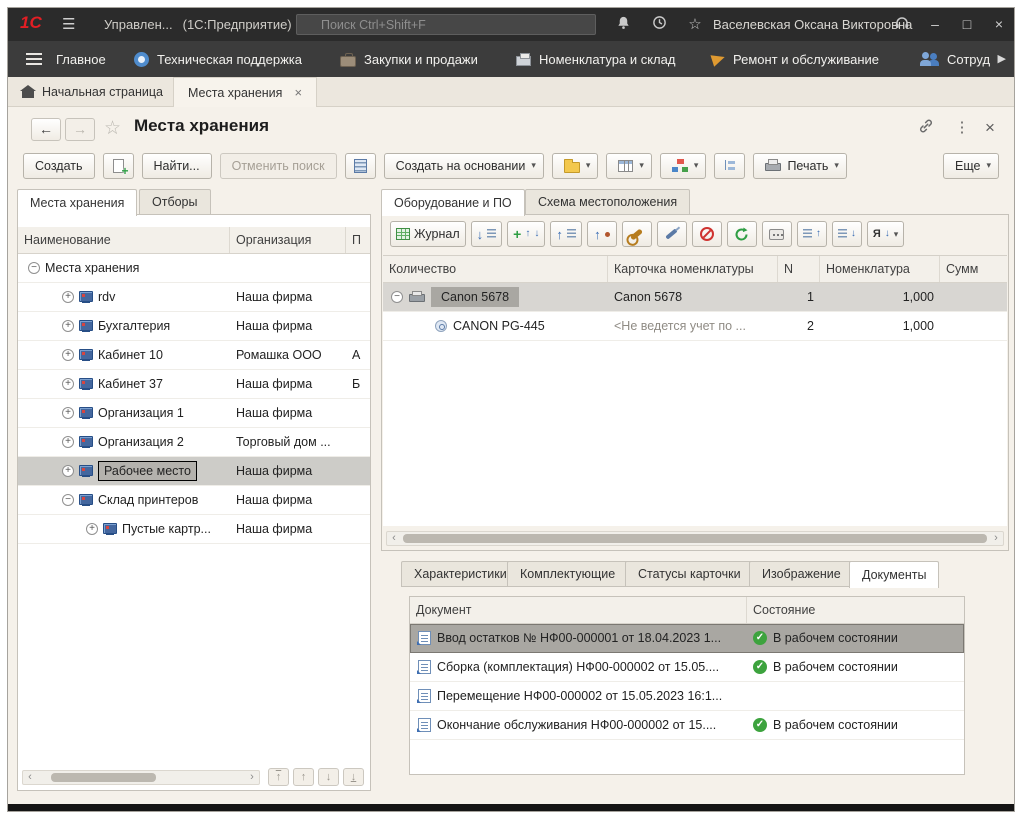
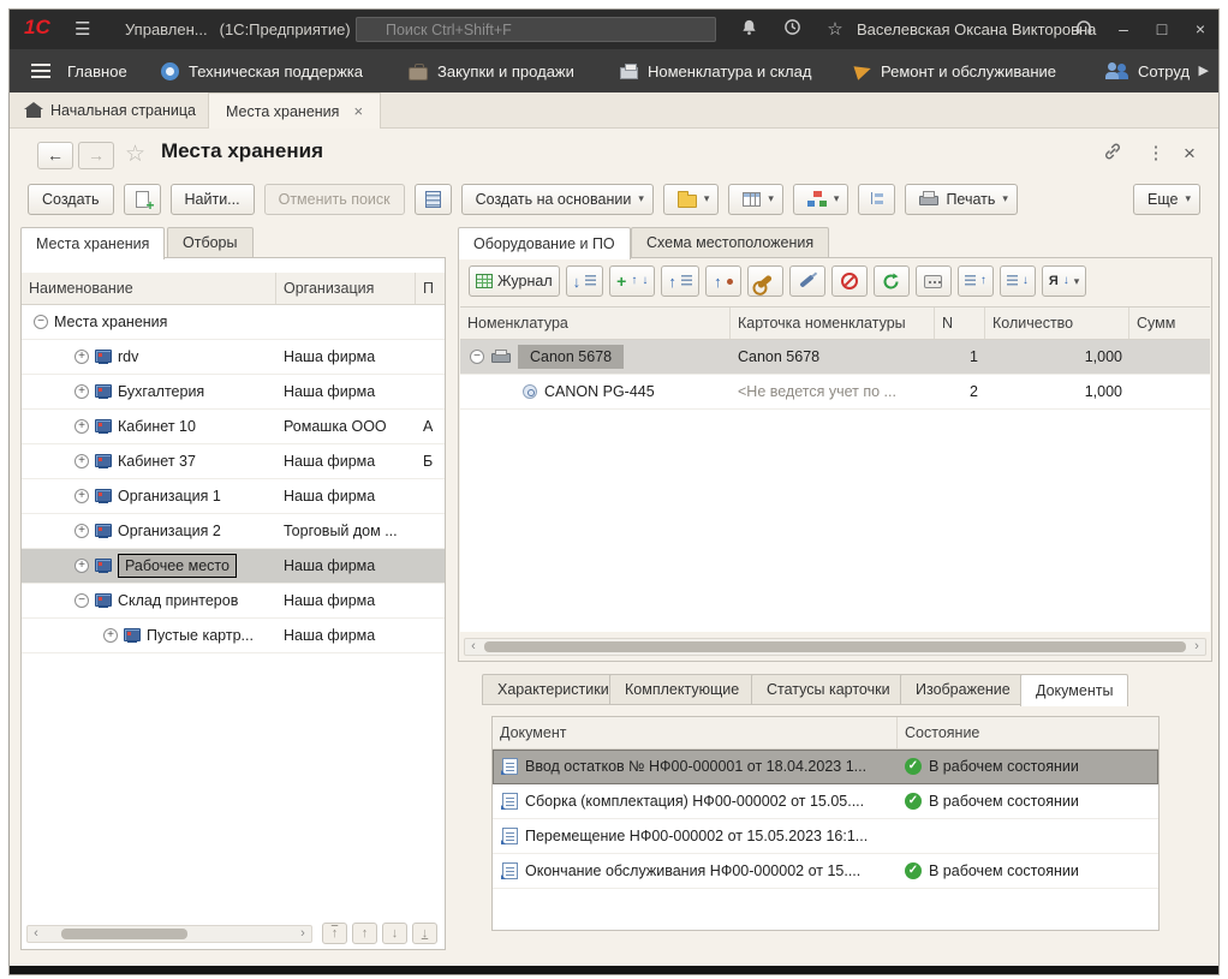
  1С
  ☰
  Управлен... (1С:Предприятие)
  Поиск Ctrl+Shift+F
  ☆
  Васелевская Оксана Викторовна
  –
  □
  ×
  Главное
  Техническая поддержка
  Закупки и продажи
  Номенклатура и склад
  Ремонт и обслуживание
  Сотруд
  ▶
  Начальная страница
  Места хранения
  ×
  ←
  →
  ☆
  Места хранения
  ⋮
  ×
  Создать
  Найти...
  Отменить поиск
  Создать на основании
  ▾
  ▾
  ▾
  ▾
  Печать
  ▾
  Еще
  ▾
  Места хранения
  Отборы
  Наименование
  Организация
  П
  −
  Места хранения
  +
  rdv
  Наша фирма
  +
  Бухгалтерия
  Наша фирма
  +
  Кабинет 10
  Ромашка ООО
  А
  +
  Кабинет 37
  Наша фирма
  Б
  +
  Организация 1
  Наша фирма
  +
  Организация 2
  Торговый дом ...
  +
  Рабочее место
  Наша фирма
  −
  Склад принтеров
  Наша фирма
  +
  Пустые картр...
  Наша фирма
  ‹
  ›
  ↑
  ↑
  ↓
  ↓
  Оборудование и ПО
  Схема местоположения
  Журнал
  ↓
  +
  ↑
  ↓
  ↑
  ↑
  ↑
  ↓
  Я
  ↓
  ▾
- Количество
+ Номенклатура
  Карточка номенклатуры
  N
- Номенклатура
+ Количество
  Сумм
  −
  Canon 5678
  Canon 5678
  1
  1,000
  CANON PG-445
  <Не ведется учет по ...
  2
  1,000
  ‹
  ›
  Характеристики
  Комплектующие
  Статусы карточки
  Изображение
  Документы
  Документ
  Состояние
  Ввод остатков № НФ00-000001 от 18.04.2023 1...
  ✓
  В рабочем состоянии
  Сборка (комплектация) НФ00-000002 от 15.05....
  ✓
  В рабочем состоянии
  Перемещение НФ00-000002 от 15.05.2023 16:1...
  Окончание обслуживания НФ00-000002 от 15....
  ✓
  В рабочем состоянии
